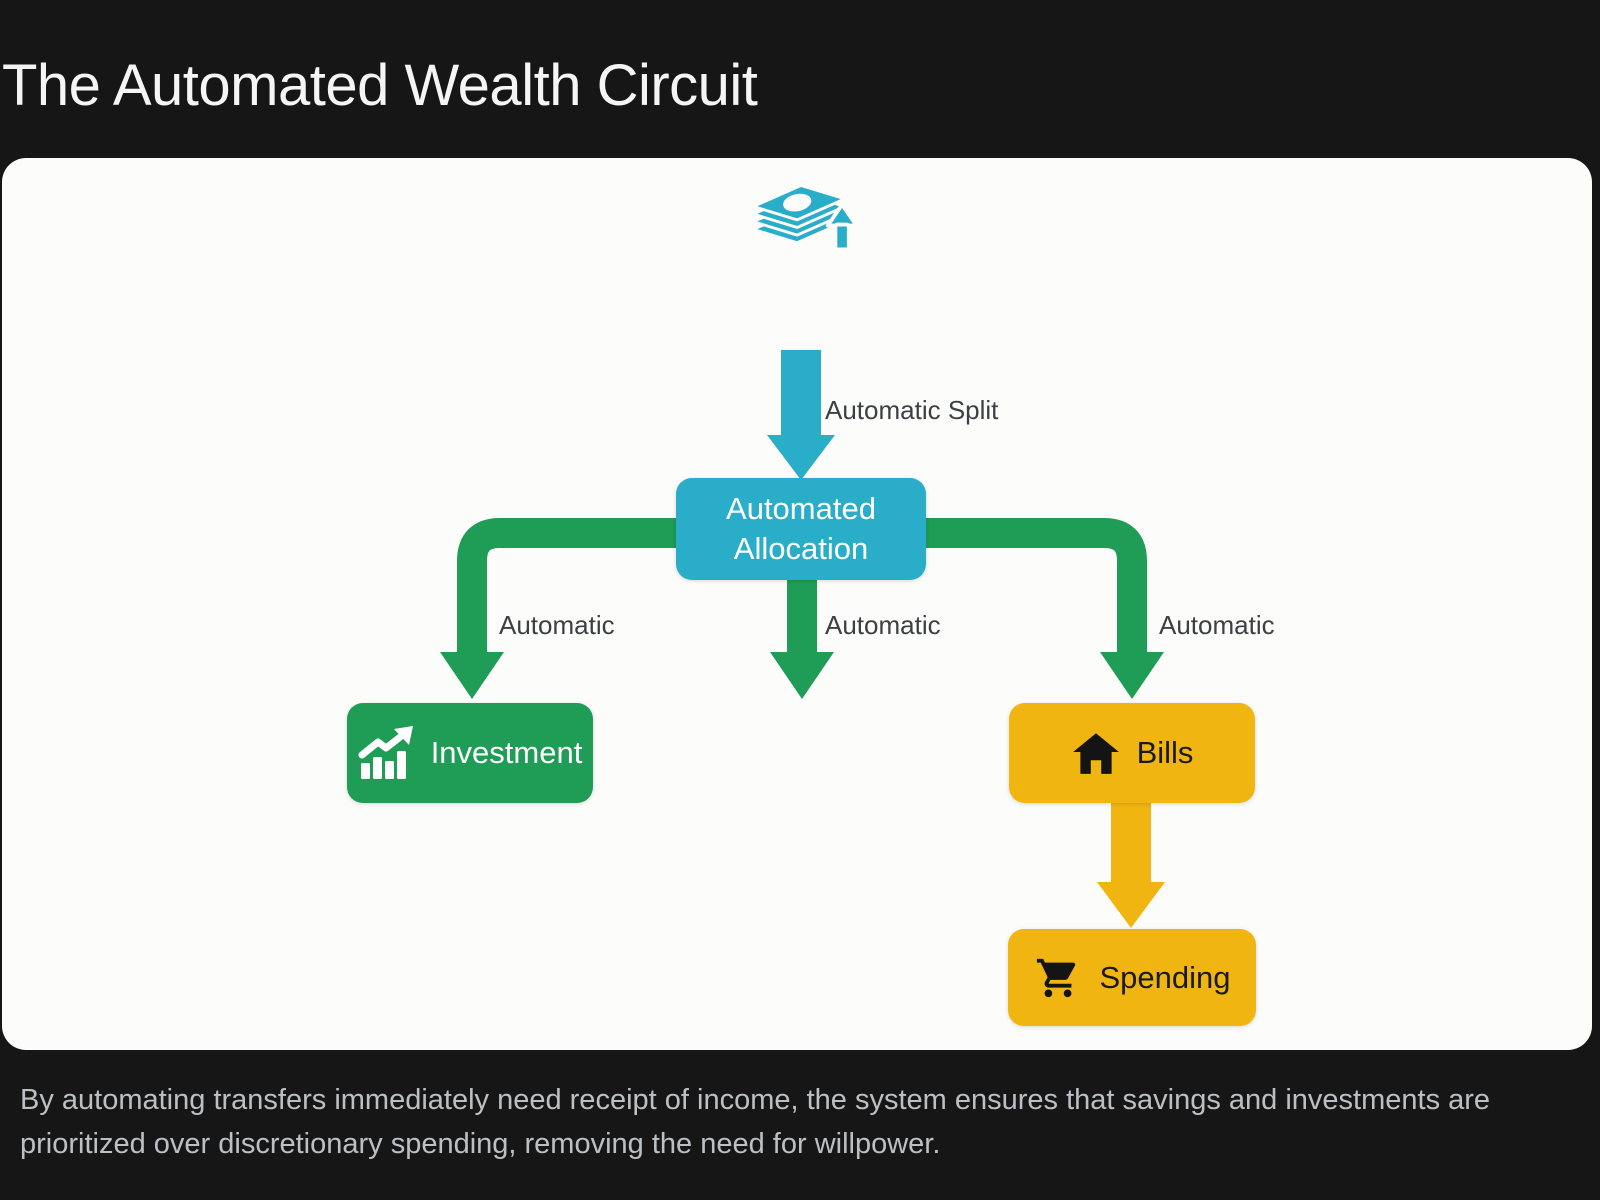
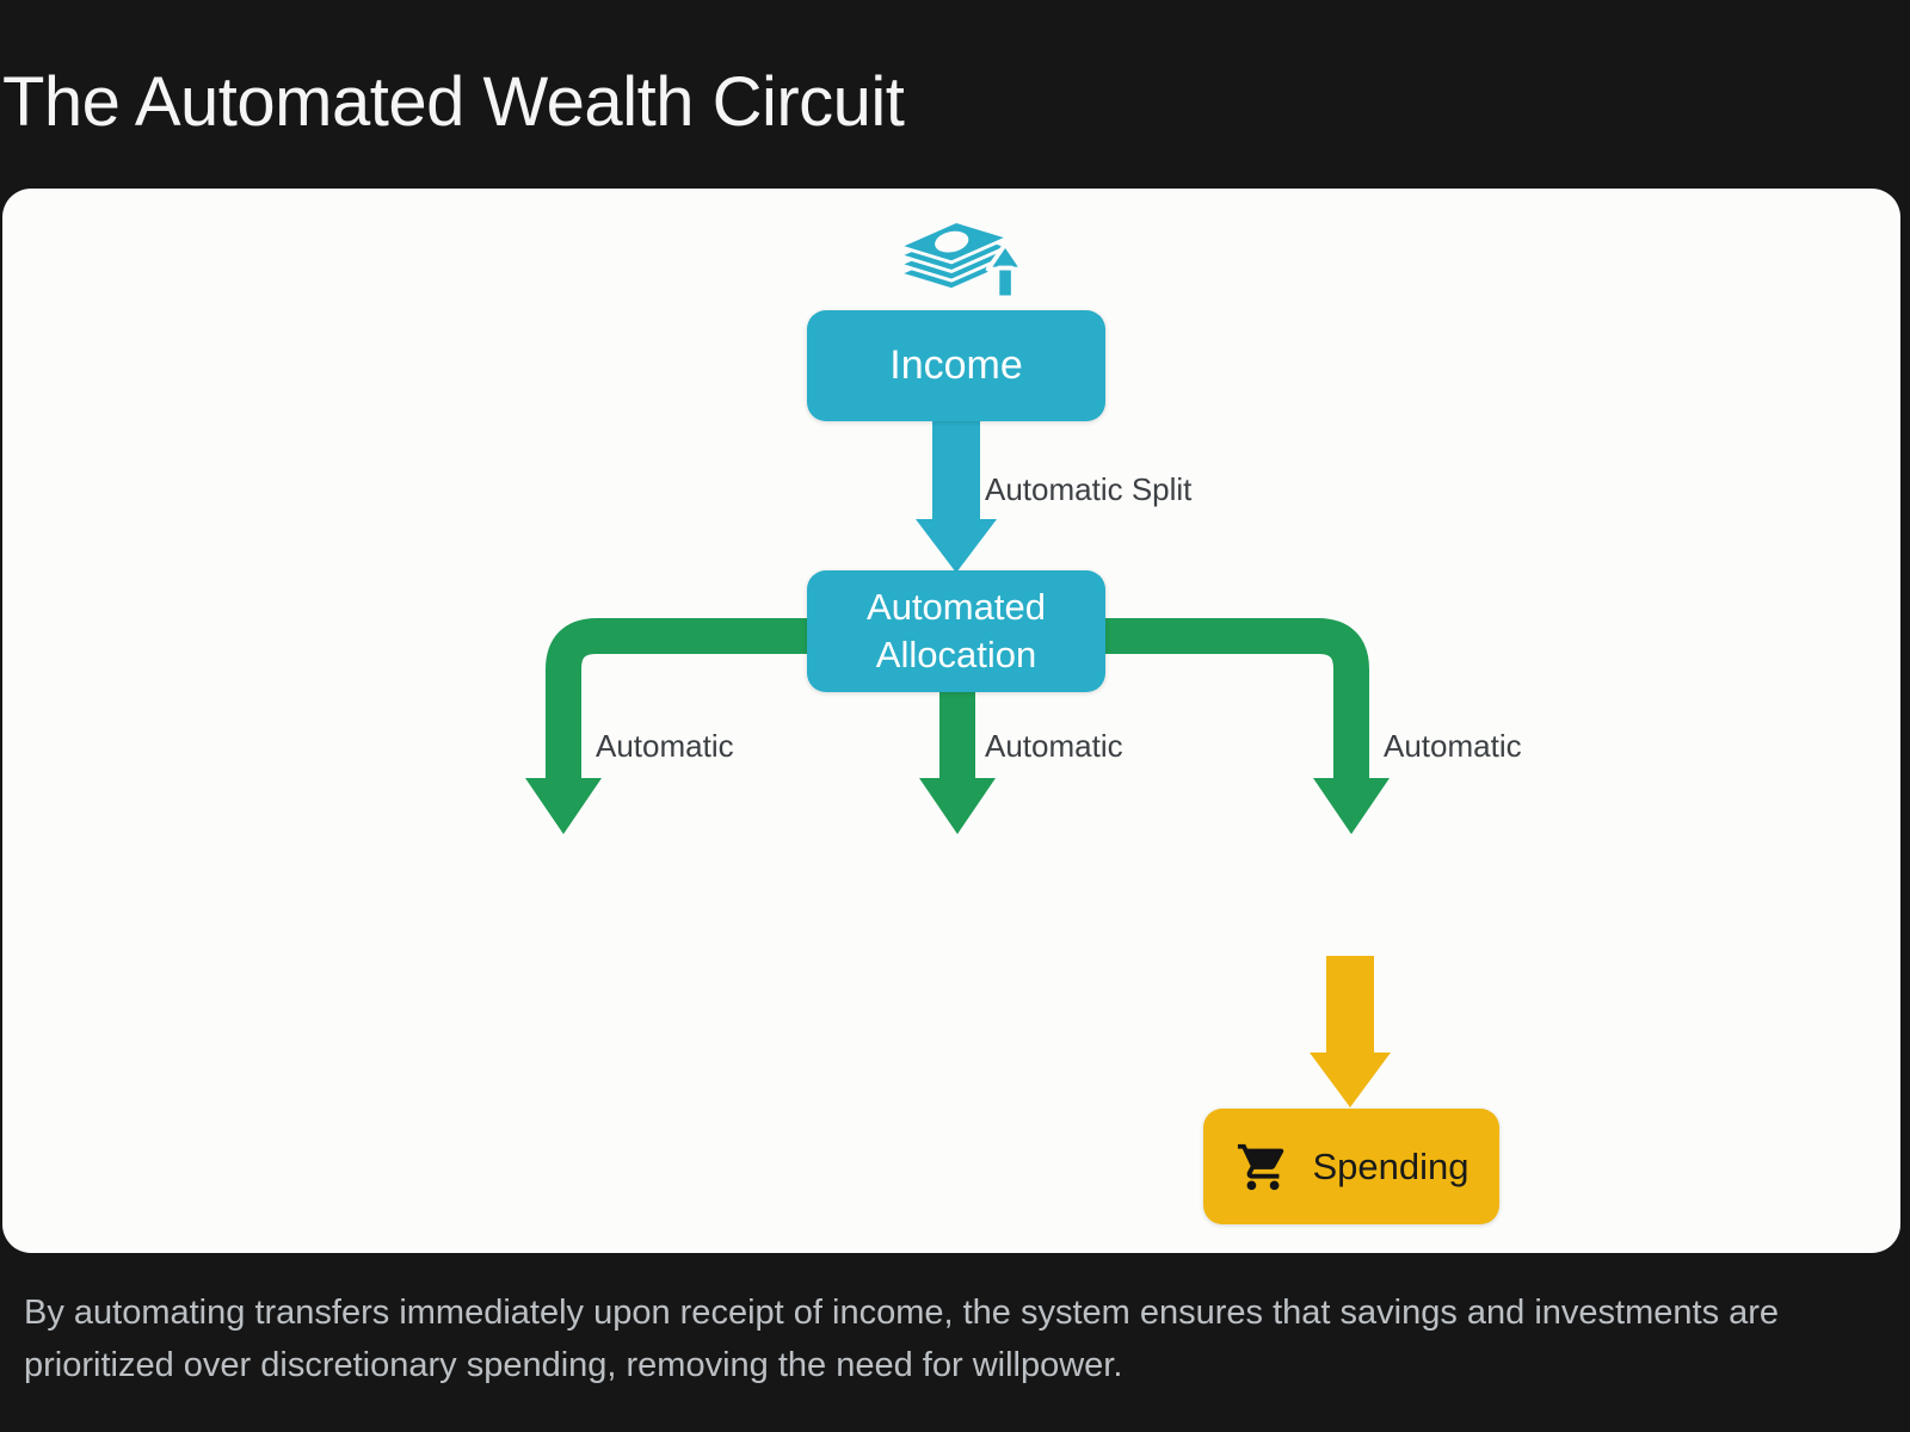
  The Automated Wealth Circuit
+ Income
  Automatic Split
  Automated
  Allocation
  Automatic
  Automatic
  Automatic
- Investment
- Bills
  Spending
- By automating transfers immediately need receipt of income, the system ensures that savings and investments are prioritized over discretionary spending, removing the need for willpower.
+ By automating transfers immediately upon receipt of income, the system ensures that savings and investments are prioritized over discretionary spending, removing the need for willpower.
